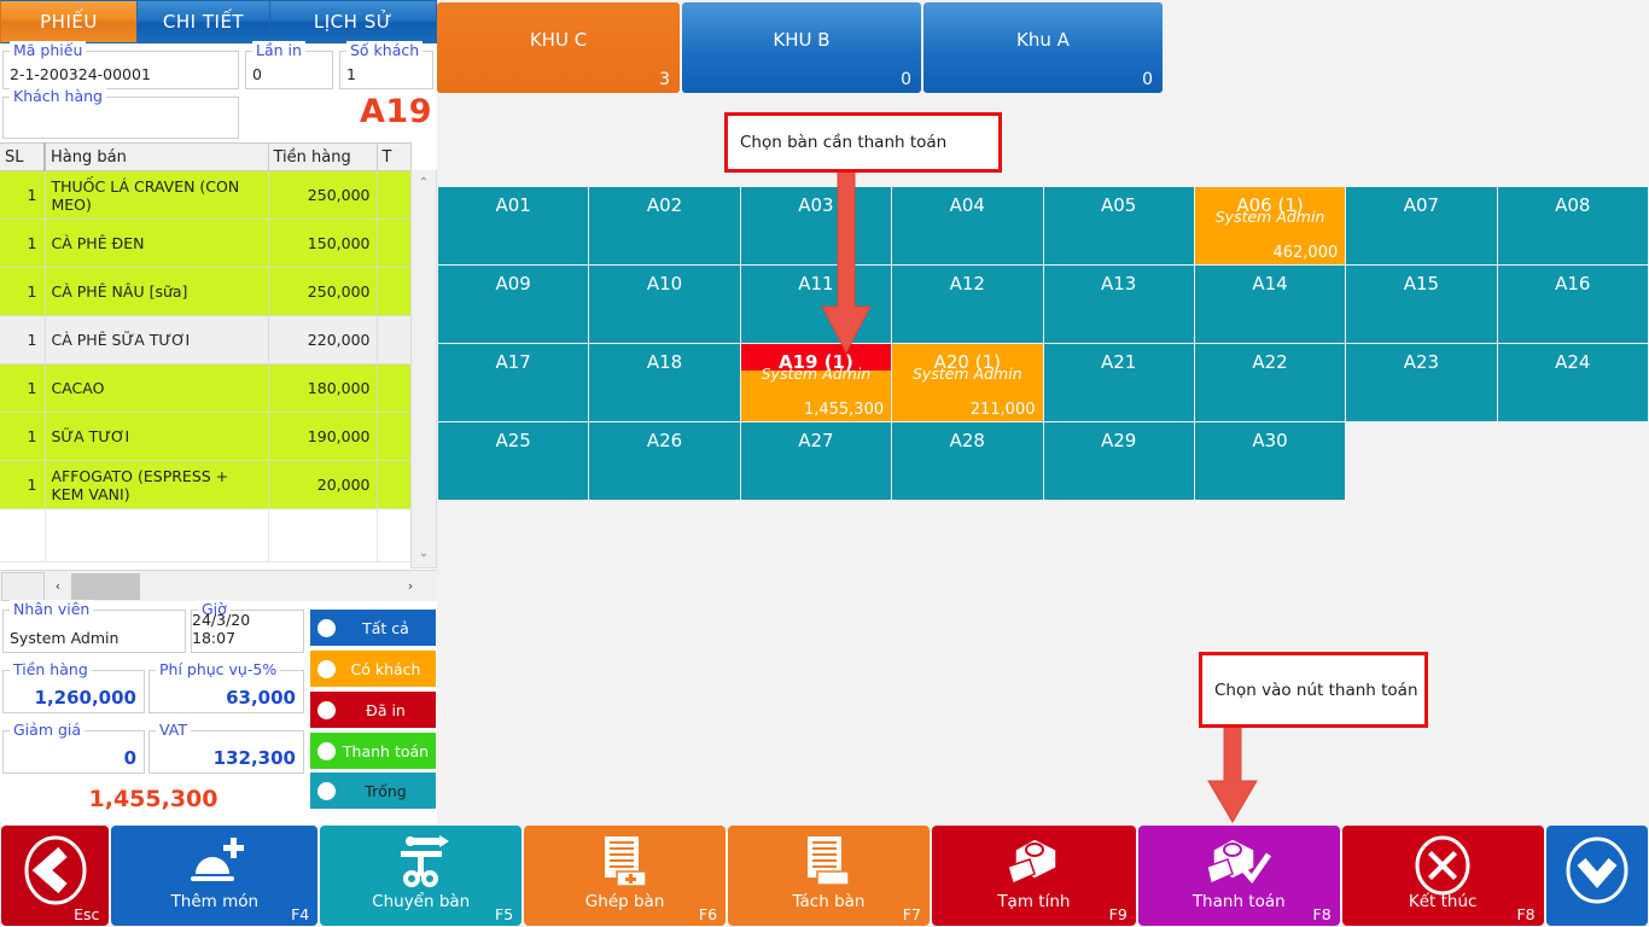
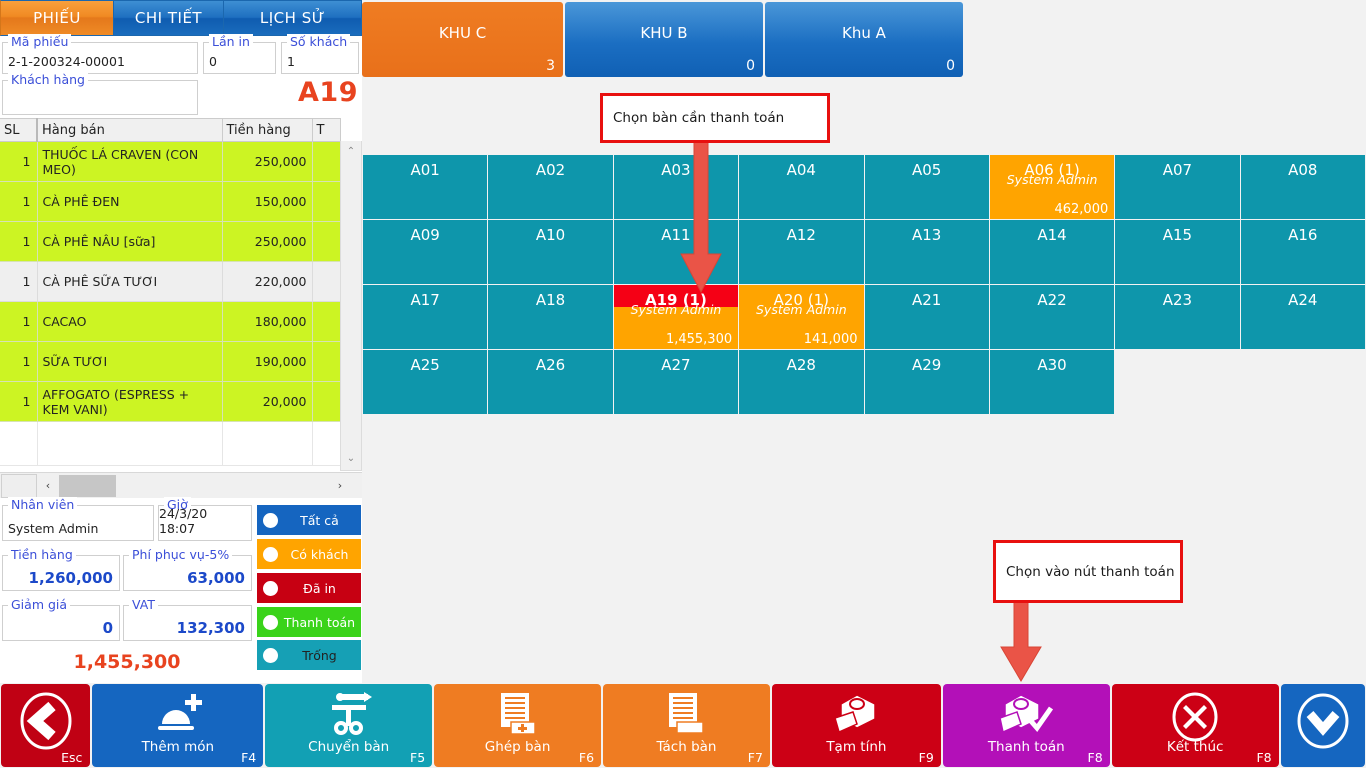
  PHIẾU
  CHI TIẾT
  LỊCH SỬ
  Mã phiếu
  2-1-200324-00001
  Lần in
  0
  Số khách
  1
  Khách hàng
  A19
  SL	Hàng bán	Tiền hàng	T
  1	THUỐC LÁ CRAVEN (CON MEO)	250,000
  1	CÀ PHÊ ĐEN	150,000
  1	CÀ PHÊ NÂU [sữa]	250,000
  1	CÀ PHÊ SỮA TƯƠI	220,000
  1	CACAO	180,000
  1	SỮA TƯƠI	190,000
  1	AFFOGATO (ESPRESS + KEM VANI)	20,000
  ⌃
  ⌄
  ‹
  ›
  Nhân viên
  System Admin
  Giờ
  24/3/20 18:07
  Tiền hàng
  1,260,000
  Phí phục vụ-5%
  63,000
  Giảm giá
  0
  VAT
  132,300
  1,455,300
  Tất cả
  Có khách
  Đã in
  Thanh toán
  Trống
  KHU C
  3
  KHU B
  0
  Khu A
  0
  A01
  A02
  A03
  A04
  A05
  A06 (1)
  System Admin
  462,000
  A07
  A08
  A09
  A10
  A11
  A12
  A13
  A14
  A15
  A16
  A17
  A18
  A19 (1)
  System Admin
  1,455,300
  A20 (1)
  System Admin
- 211,000
+ 141,000
  A21
  A22
  A23
  A24
  A25
  A26
  A27
  A28
  A29
  A30
  Chọn bàn cần thanh toán
  Chọn vào nút thanh toán
  Esc
  Thêm món
  F4
  Chuyển bàn
  F5
  Ghép bàn
  F6
  Tách bàn
  F7
  Tạm tính
  F9
  Thanh toán
  F8
  Kết thúc
  F8
